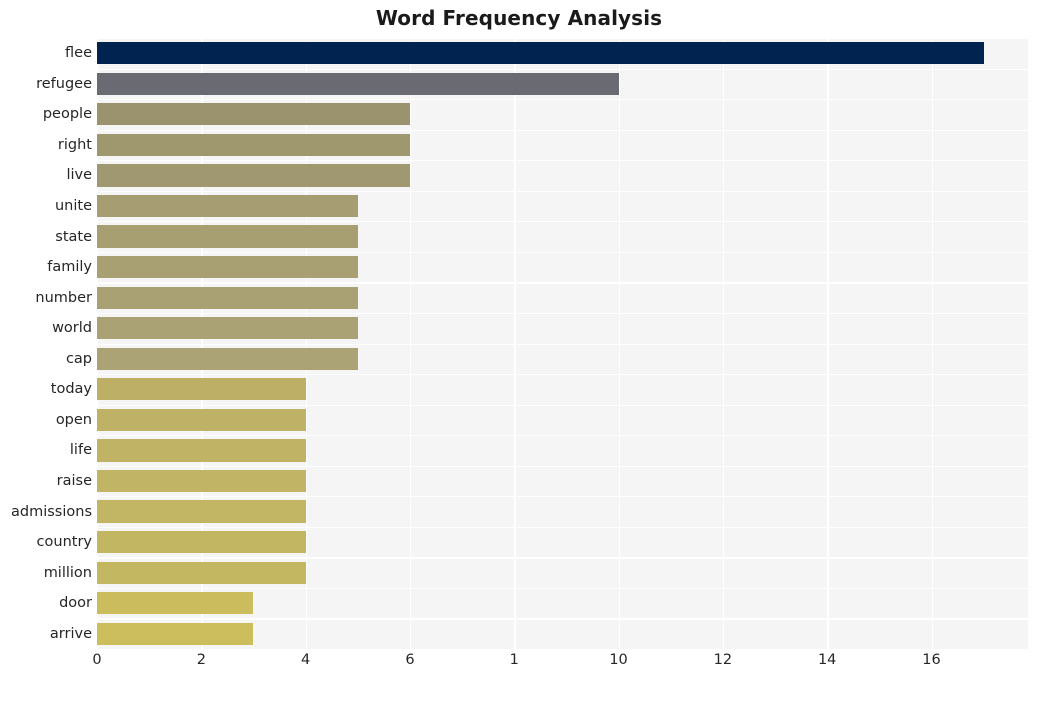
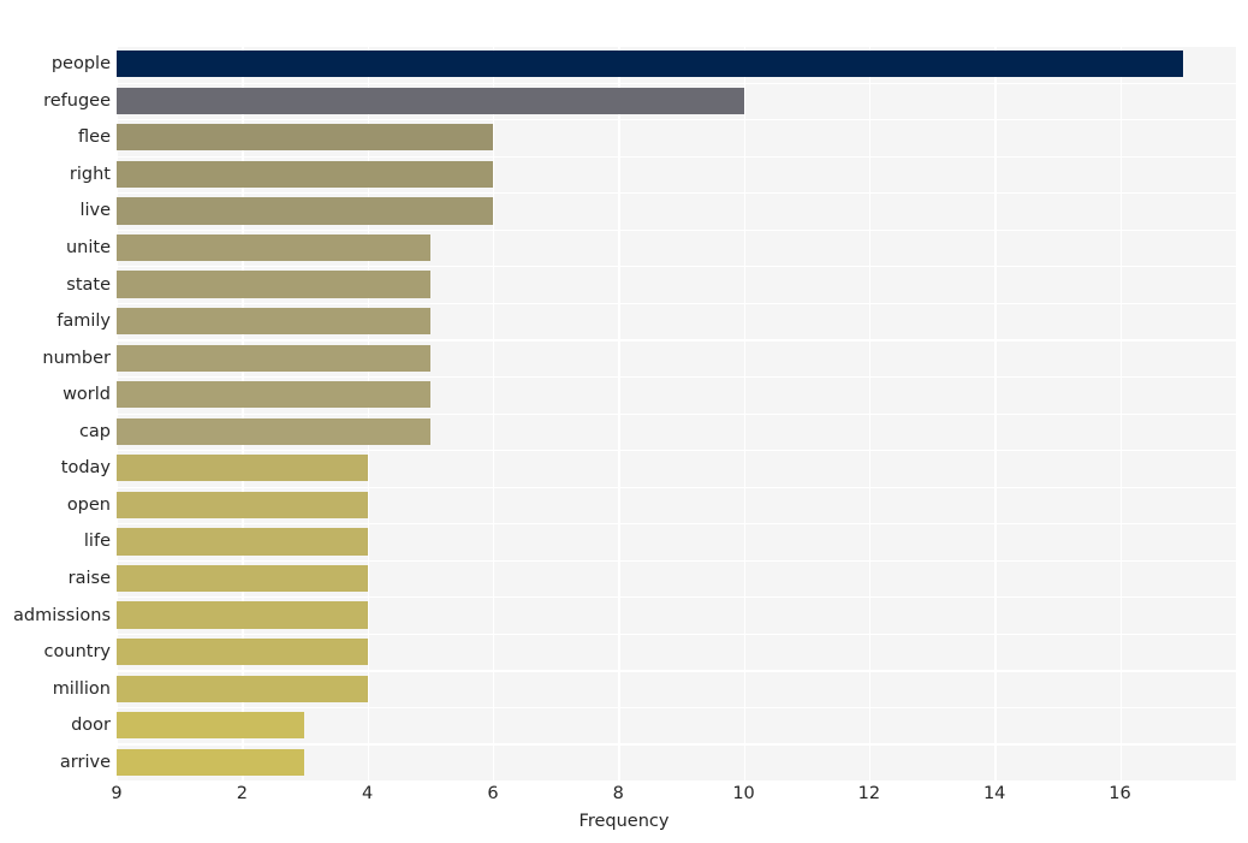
- Word Frequency Analysis
- flee
+ people
  refugee
- people
+ flee
  right
  live
  unite
  state
  family
  number
  world
  cap
  today
  open
  life
  raise
  admissions
  country
  million
  door
  arrive
- 0
+ 9
  2
  4
  6
- 1
+ 8
  10
  12
  14
  16
+ Frequency
